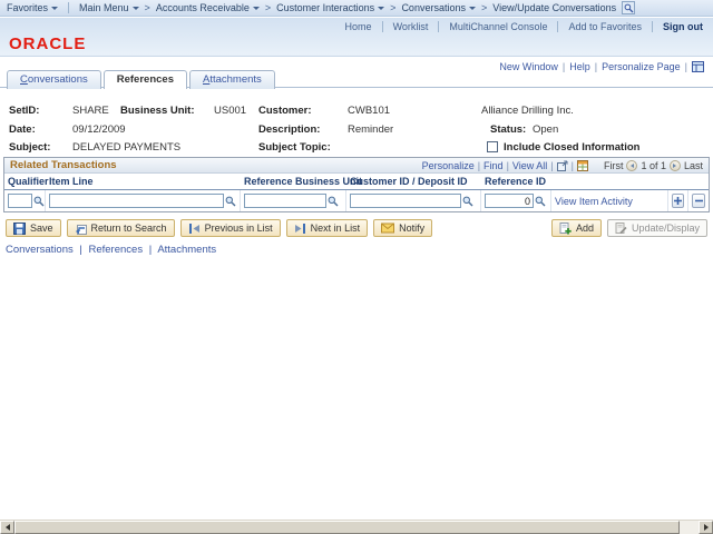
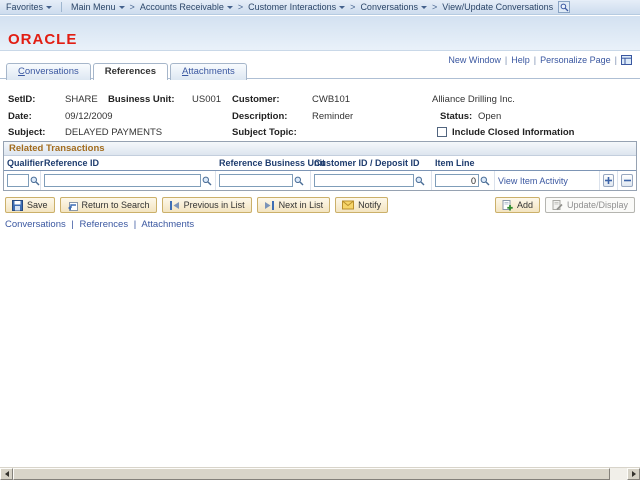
  Favorites
  Main Menu
  Accounts Receivable
  Customer Interactions
  Conversations
  View/Update Conversations
- Home
- Worklist
- MultiChannel Console
- Add to Favorites
- Sign out
  ORACLE
  New Window
  Help
  Personalize Page
  Conversations
  References
  Attachments
  SetID:
  SHARE
  Business Unit:
  US001
  Customer:
  CWB101
  Alliance Drilling Inc.
  Date:
  09/12/2009
  Description:
  Reminder
  Status:
  Open
  Subject:
  DELAYED PAYMENTS
  Subject Topic:
  Include Closed Information
  Related Transactions
- Personalize
- Find
- View All
- First
- 1 of 1
- Last
  Qualifie
- Item Line
+ Reference ID
  Reference Business U
  Customer ID / Deposit ID
- Reference ID
+ Item Line
  0
  View Item Activity
  Save
  Return to Search
  Previous in List
  Next in List
  Notify
  Add
  Update/Display
  Conversations References Attachments
